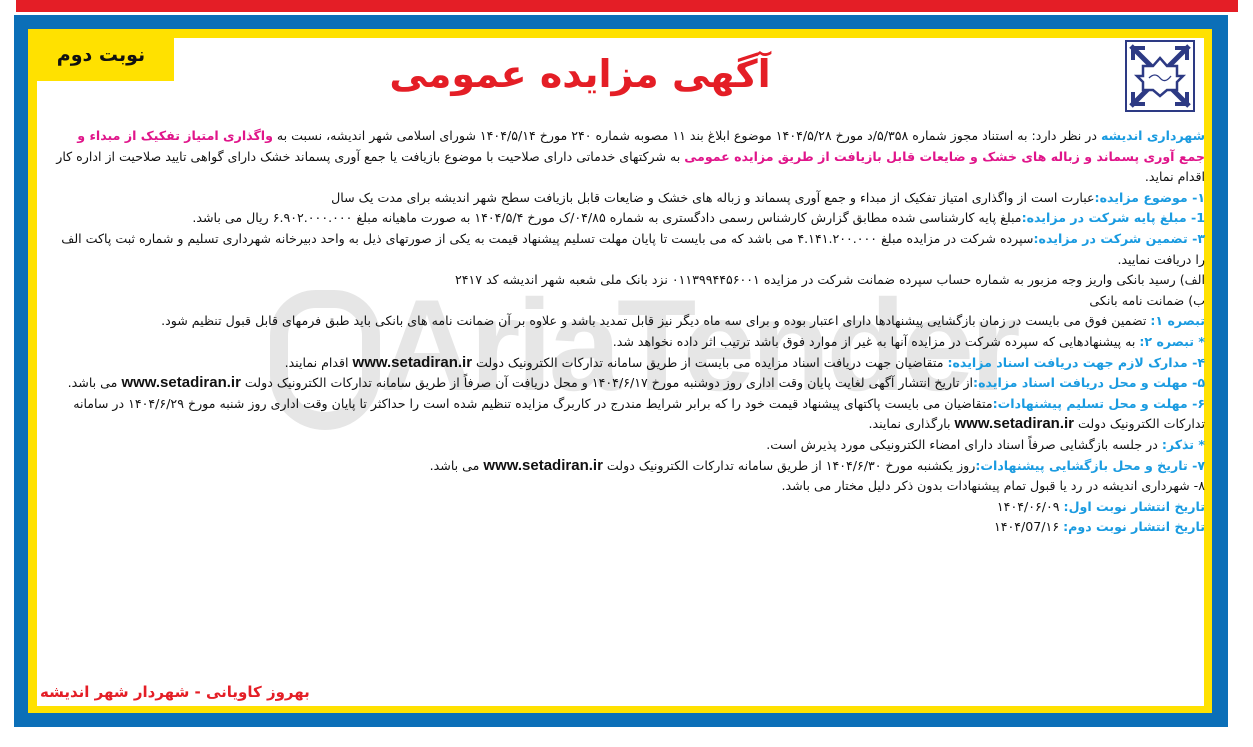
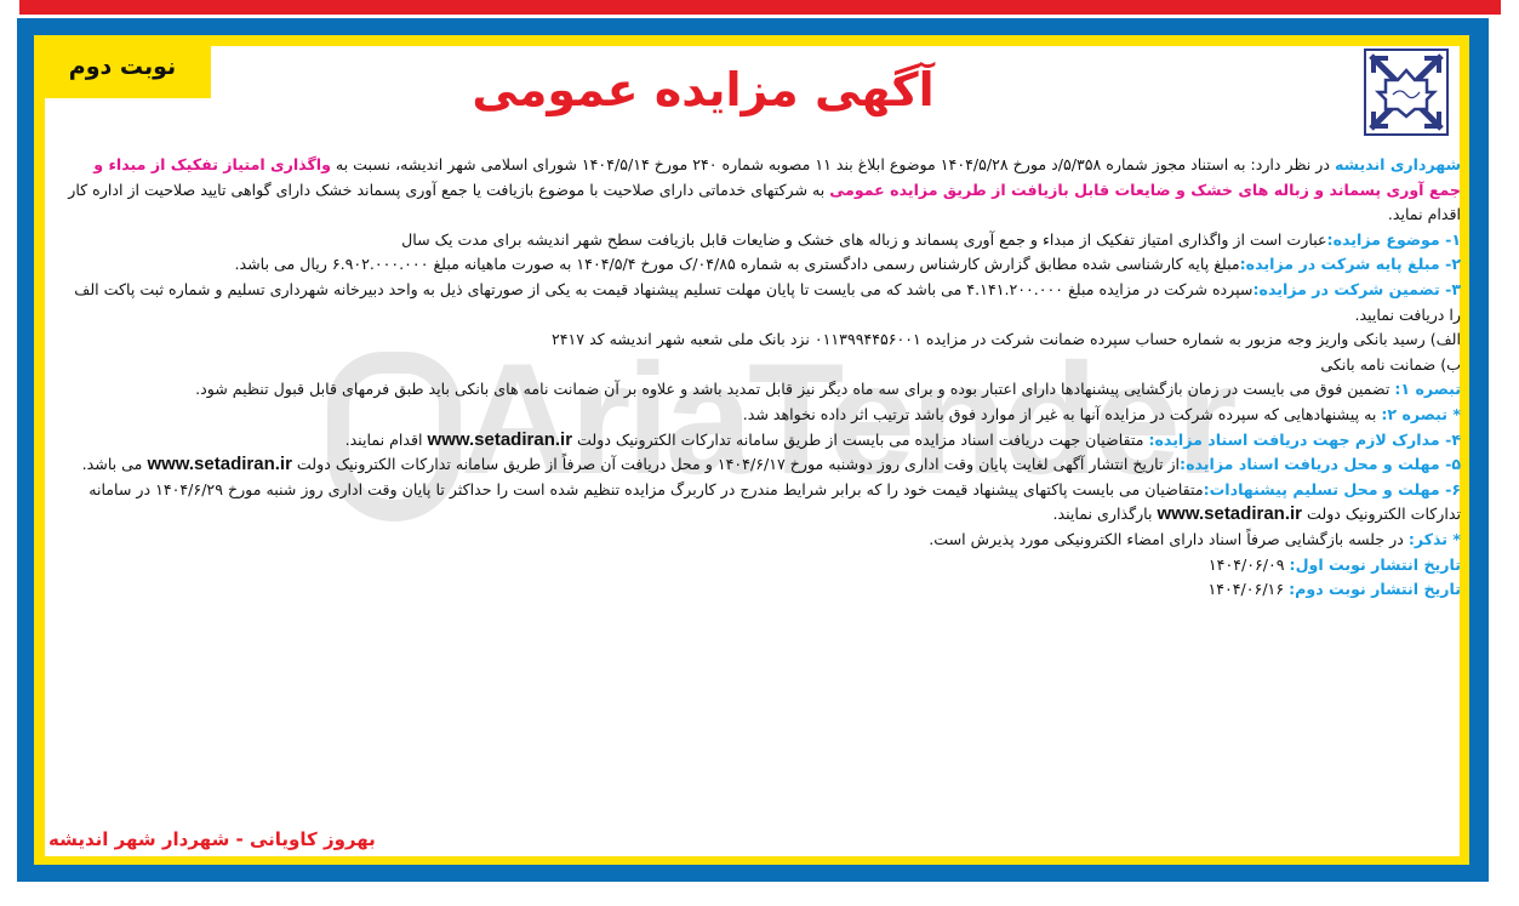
  نوبت دوم
  آگهی مزایده عمومی
  AriaTender
  شهرداری اندیشه در نظر دارد: به استناد مجوز شماره ۵/۳۵۸/د مورخ ۱۴۰۴/۵/۲۸ موضوع ابلاغ بند ۱۱ مصوبه شماره ۲۴۰ مورخ ۱۴۰۴/۵/۱۴ شورای اسلامی شهر اندیشه، نسبت به واگذاری امتیاز تفکیک از مبداء و جمع آوری پسماند و زباله های خشک و ضایعات قابل بازیافت از طریق مزایده عمومی به شرکتهای خدماتی دارای صلاحیت با موضوع بازیافت یا جمع آوری پسماند خشک دارای گواهی تایید صلاحیت از اداره کار اقدام نماید.
  ۱- موضوع مزایده:عبارت است از واگذاری امتیاز تفکیک از مبداء و جمع آوری پسماند و زباله های خشک و ضایعات قابل بازیافت سطح شهر اندیشه برای مدت یک سال
- 1- مبلغ پایه شرکت در مزایده:مبلغ پایه کارشناسی شده مطابق گزارش کارشناس رسمی دادگستری به شماره ۰۴/۸۵/ک مورخ ۱۴۰۴/۵/۴ به صورت ماهیانه مبلغ ۶.۹۰۲.۰۰۰.۰۰۰ ریال می باشد.
+ ۲- مبلغ پایه شرکت در مزایده:مبلغ پایه کارشناسی شده مطابق گزارش کارشناس رسمی دادگستری به شماره ۰۴/۸۵/ک مورخ ۱۴۰۴/۵/۴ به صورت ماهیانه مبلغ ۶.۹۰۲.۰۰۰.۰۰۰ ریال می باشد.
  ۳- تضمین شرکت در مزایده:سپرده شرکت در مزایده مبلغ ۴.۱۴۱.۲۰۰.۰۰۰ می باشد که می بایست تا پایان مهلت تسلیم پیشنهاد قیمت به یکی از صورتهای ذیل به واحد دبیرخانه شهرداری تسلیم و شماره ثبت پاکت الف را دریافت نمایید.
  الف) رسید بانکی واریز وجه مزبور به شماره حساب سپرده ضمانت شرکت در مزایده ۰۱۱۳۹۹۴۴۵۶۰۰۱ نزد بانک ملی شعبه شهر اندیشه کد ۲۴۱۷
  ب) ضمانت نامه بانکی
  تبصره ۱: تضمین فوق می بایست در زمان بازگشایی پیشنهادها دارای اعتبار بوده و برای سه ماه دیگر نیز قابل تمدید باشد و علاوه بر آن ضمانت نامه های بانکی باید طبق فرمهای قابل قبول تنظیم شود.
  * تبصره ۲: به پیشنهادهایی که سپرده شرکت در مزایده آنها به غیر از موارد فوق باشد ترتیب اثر داده نخواهد شد.
  ۴- مدارک لازم جهت دریافت اسناد مزایده: متقاضیان جهت دریافت اسناد مزایده می بایست از طریق سامانه تدارکات الکترونیک دولت www.setadiran.ir اقدام نمایند.
  ۵- مهلت و محل دریافت اسناد مزایده:از تاریخ انتشار آگهی لغایت پایان وقت اداری روز دوشنبه مورخ ۱۴۰۴/۶/۱۷ و محل دریافت آن صرفاً از طریق سامانه تدارکات الکترونیک دولت www.setadiran.ir می باشد.
  ۶- مهلت و محل تسلیم پیشنهادات:متقاضیان می بایست پاکتهای پیشنهاد قیمت خود را که برابر شرایط مندرج در کاربرگ مزایده تنظیم شده است را حداکثر تا پایان وقت اداری روز شنبه مورخ ۱۴۰۴/۶/۲۹ در سامانه تدارکات الکترونیک دولت www.setadiran.ir بارگذاری نمایند.
  * تذکر: در جلسه بازگشایی صرفاً اسناد دارای امضاء الکترونیکی مورد پذیرش است.
- ۷- تاریخ و محل بازگشایی پیشنهادات:روز یکشنبه مورخ ۱۴۰۴/۶/۳۰ از طریق سامانه تدارکات الکترونیک دولت www.setadiran.ir می باشد.
- ۸- شهرداری اندیشه در رد یا قبول تمام پیشنهادات بدون ذکر دلیل مختار می باشد.
  تاریخ انتشار نوبت اول: ۱۴۰۴/۰۶/۰۹
- تاریخ انتشار نوبت دوم: ۱۴۰۴/07/۱۶
+ تاریخ انتشار نوبت دوم: ۱۴۰۴/۰۶/۱۶
  بهروز کاویانی - شهردار شهر اندیشه
